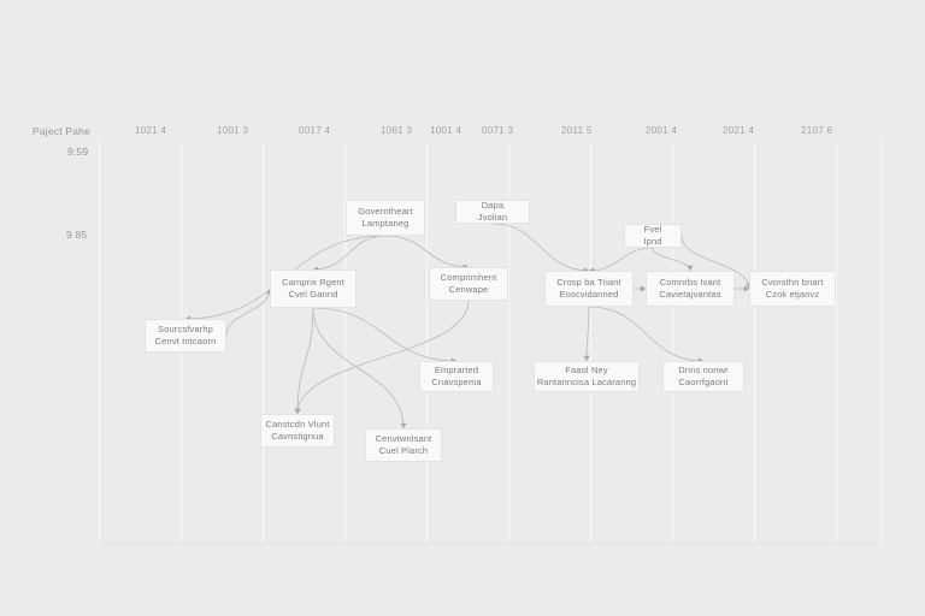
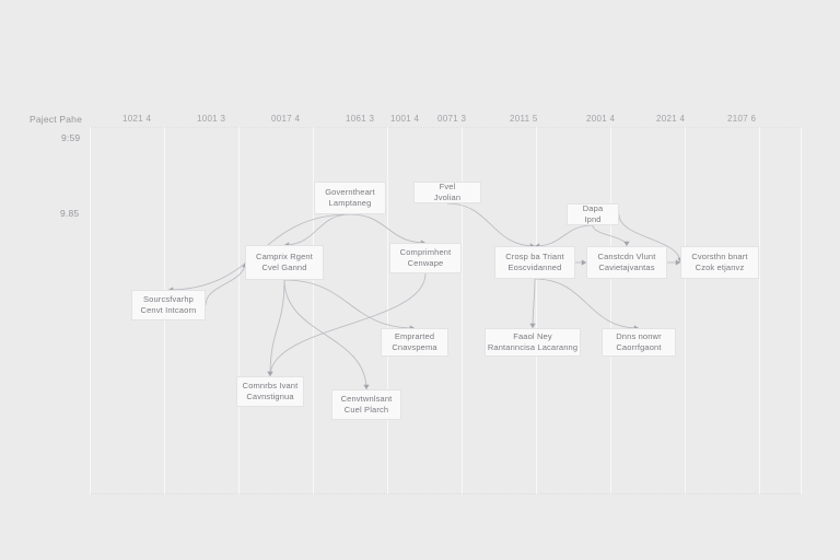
  Paject Pahe
  9:59
  9.85
  1021 4
  1001 3
  0017 4
  1061 3
  1001 4
  0071 3
  2011 5
  2001 4
  2021 4
  2107 6
  Governtheart
  Lamptaneg
- Dapa
+ Fvel
  Jvolian
- Fvel
+ Dapa
  Ipnd
  Camprix Rgent
  Cvel Gannd
  Comprimhent
  Cenwape
  Crosp ba Triant
  Eoscvidanned
- Comnrbs Ivant
+ Canstcdn Vlunt
  Cavietajvantas
  Cvorsthn bnart
  Czok etjanvz
  Sourcsfvarhp
  Cenvt Intcaorn
  Emprarted
  Cnavspema
  Faaol Ney
  Rantanncisa Lacaranng
  Dnns nonwr
  Caorrfgaont
- Canstcdn Vlunt
+ Comnrbs Ivant
  Cavnstignua
  Cenvtwnlsant
  Cuel Plarch
